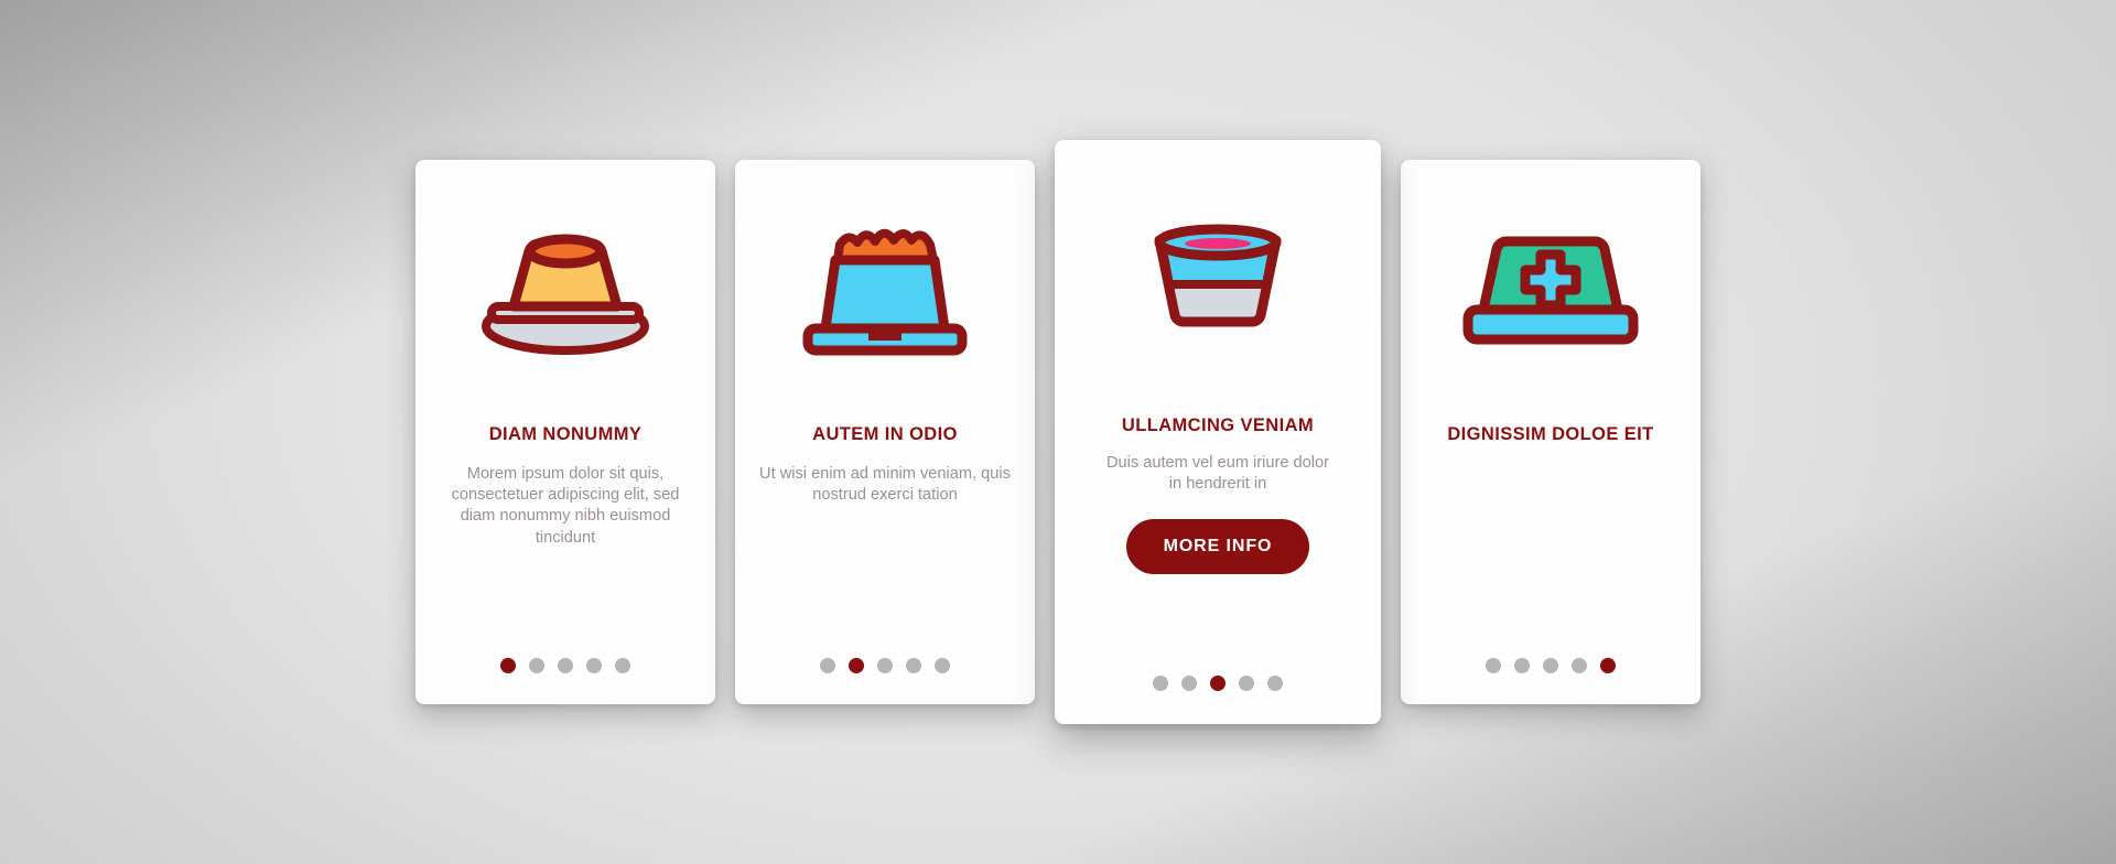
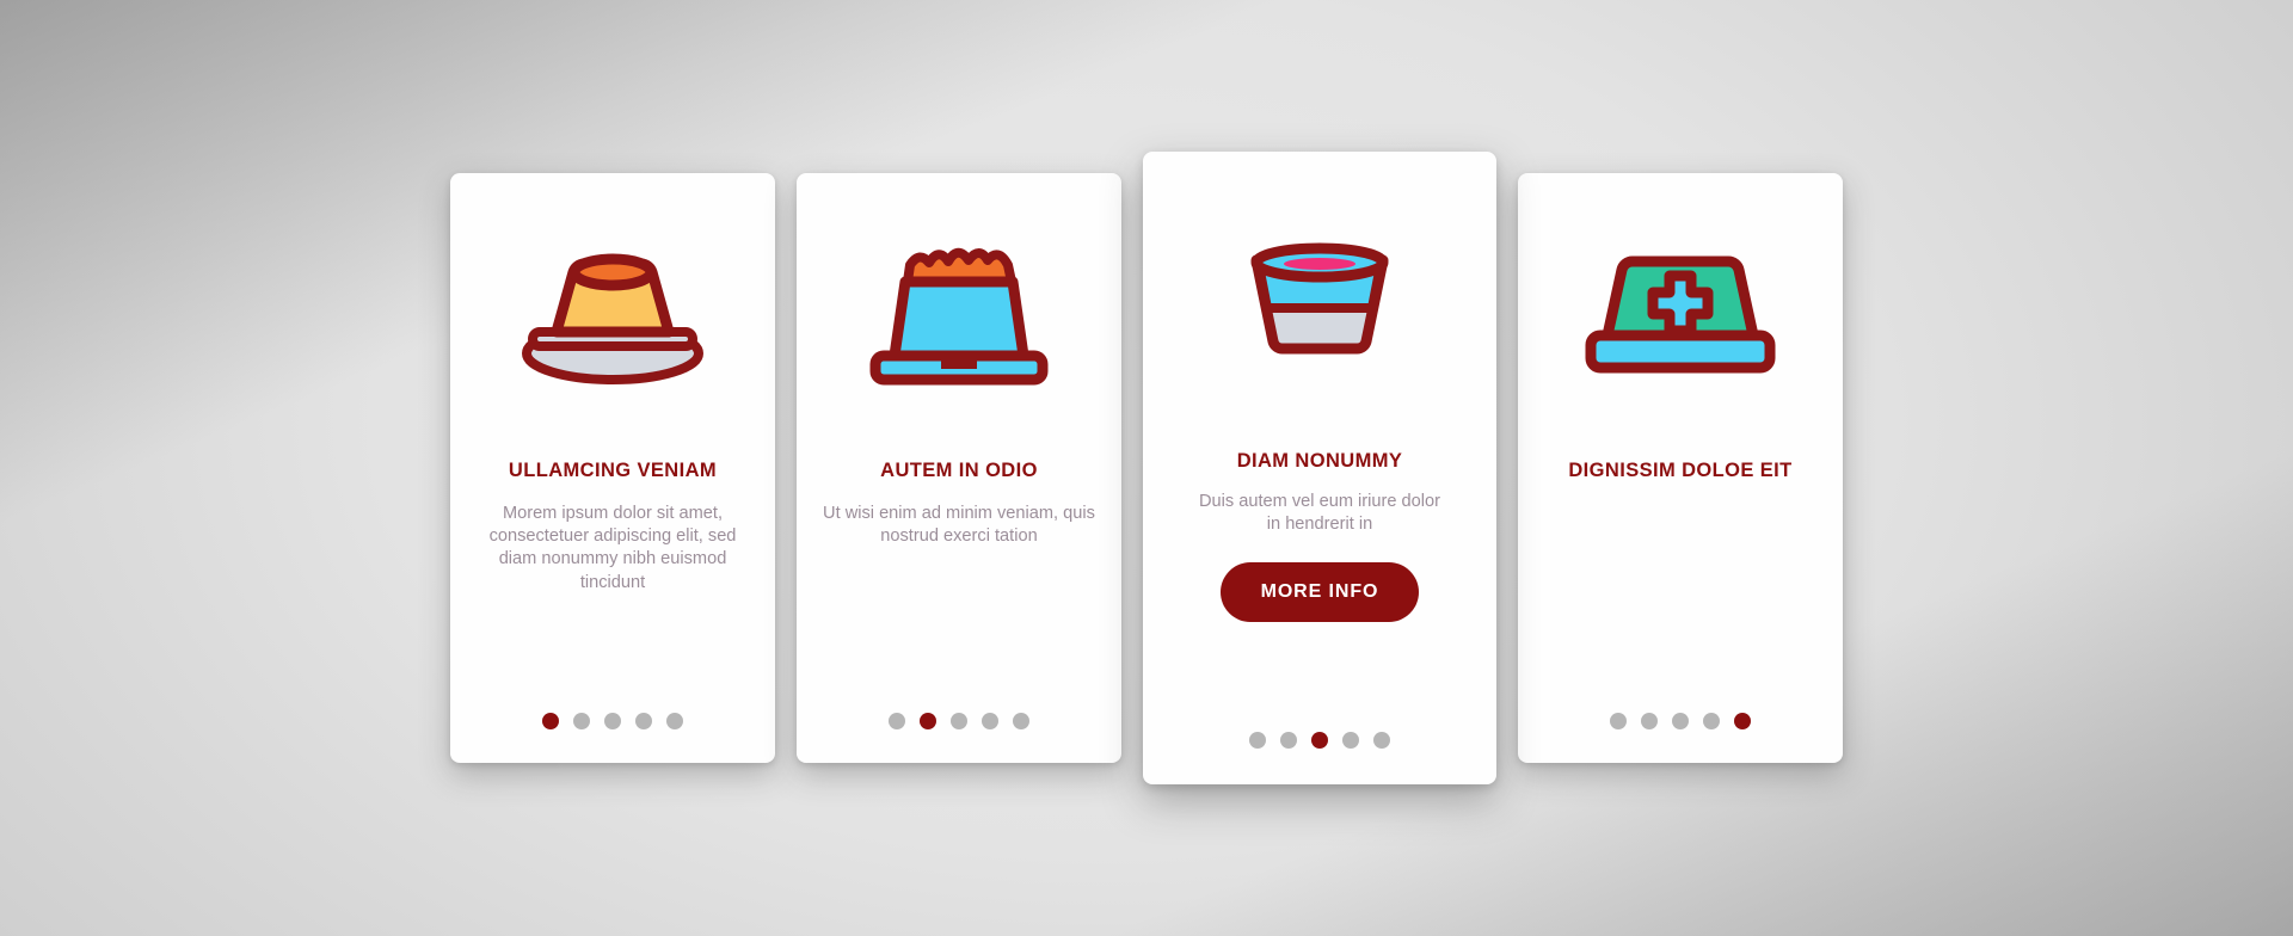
- DIAM NONUMMY
+ ULLAMCING VENIAM
- Morem ipsum dolor sit quis, consectetuer adipiscing elit, sed diam nonummy nibh euismod tincidunt
+ Morem ipsum dolor sit amet, consectetuer adipiscing elit, sed diam nonummy nibh euismod tincidunt
  AUTEM IN ODIO
  Ut wisi enim ad minim veniam, quis nostrud exerci tation
- ULLAMCING VENIAM
+ DIAM NONUMMY
  Duis autem vel eum iriure dolor in hendrerit in
  MORE INFO
  DIGNISSIM DOLOE EIT
